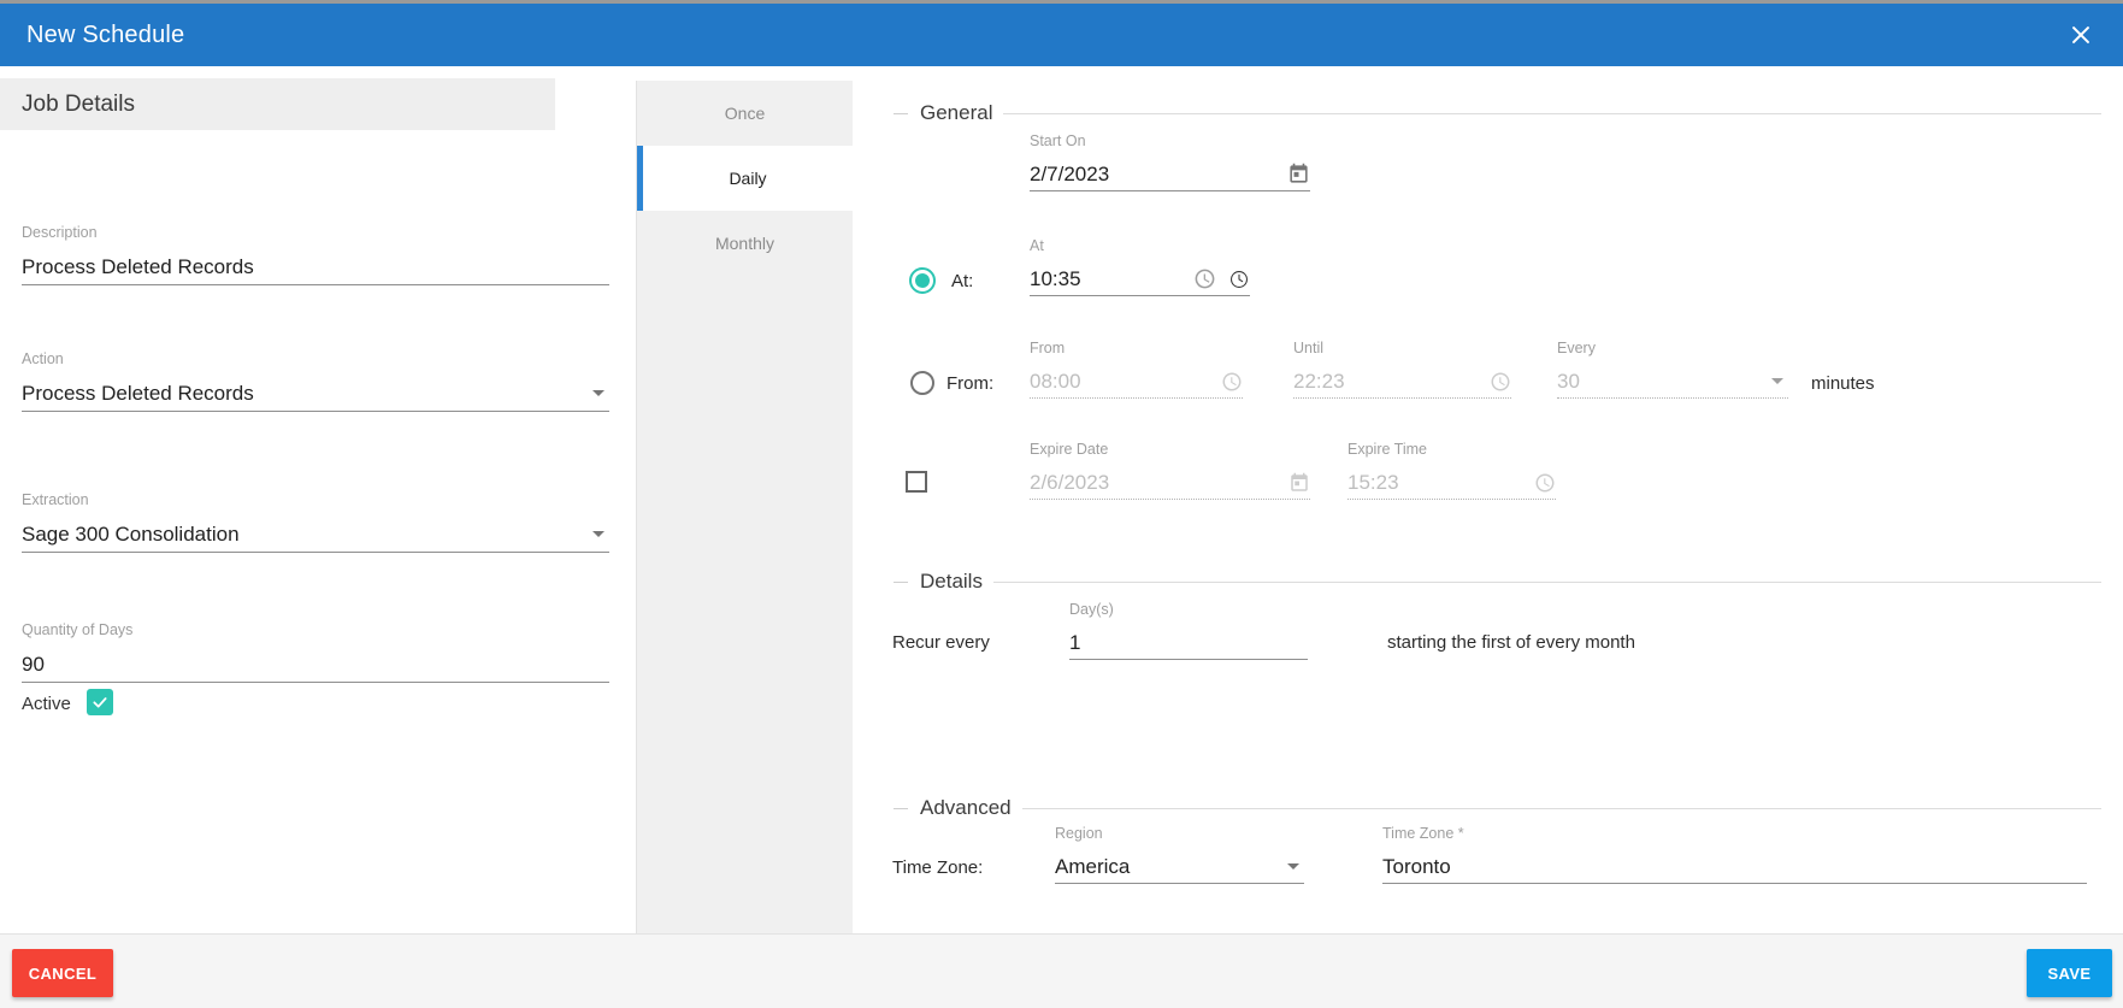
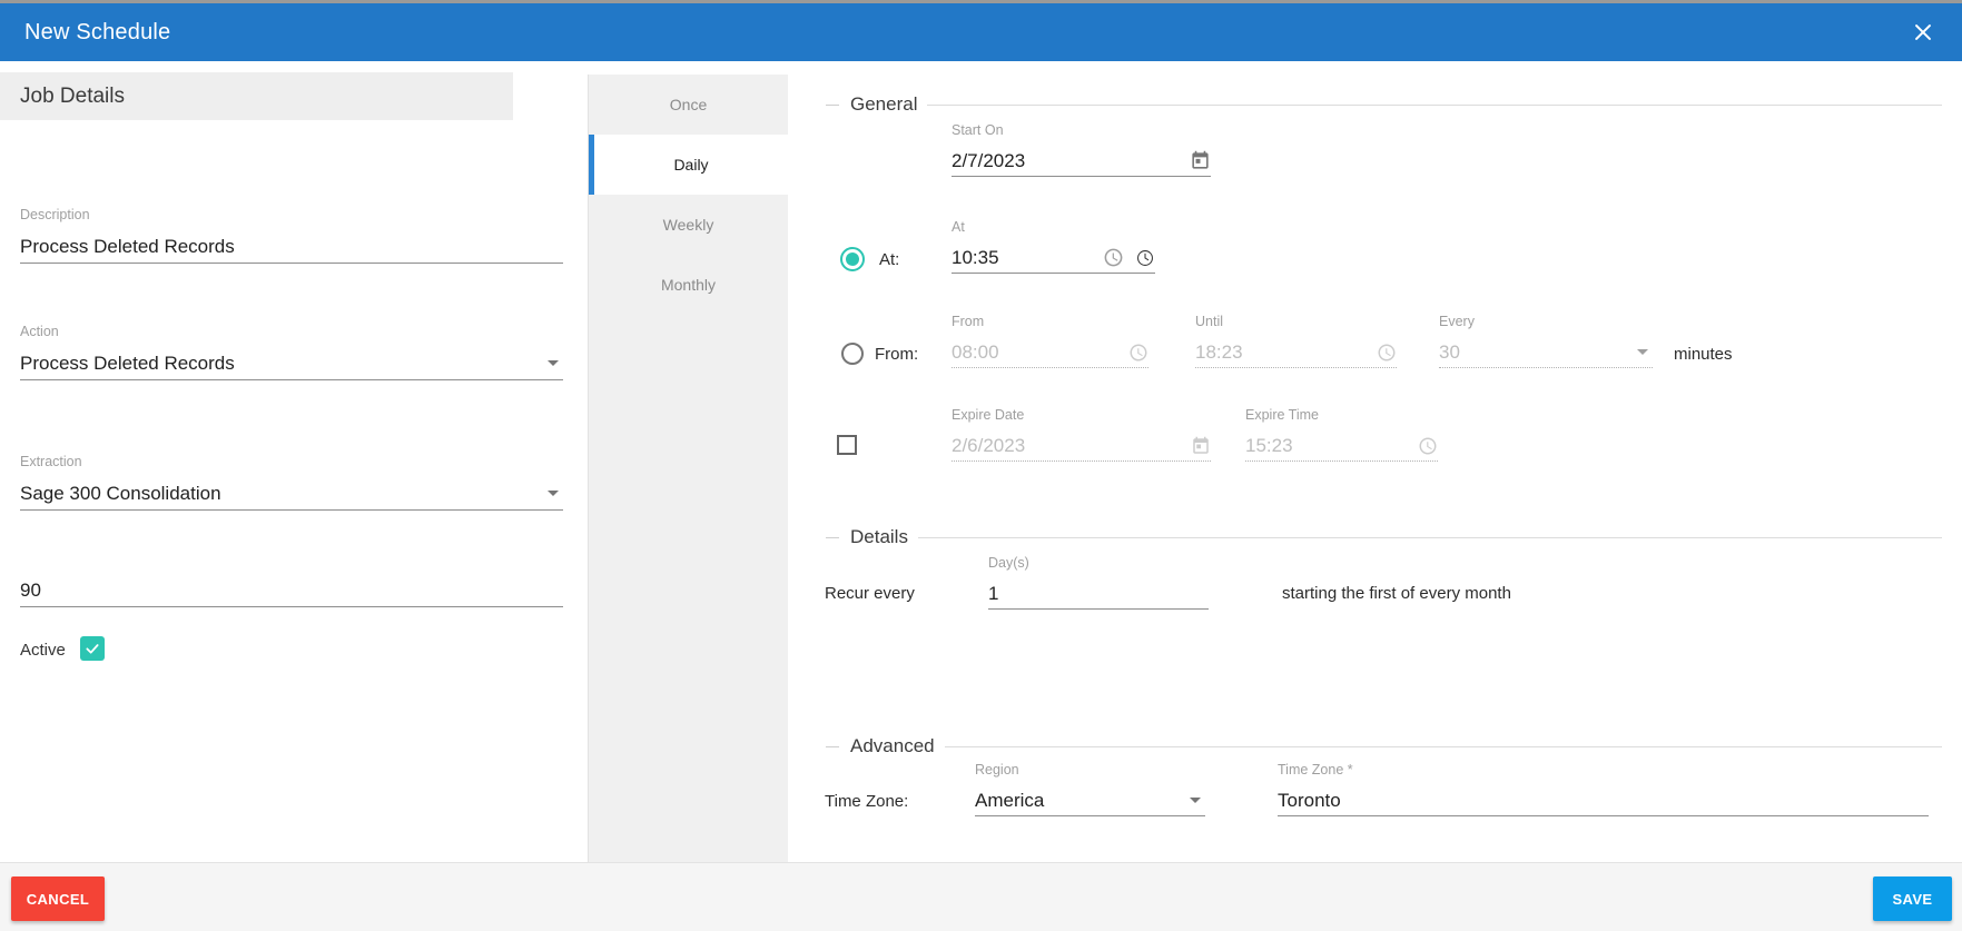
  New Schedule
  Job Details
  Description
  Process Deleted Records
  Action
  Process Deleted Records
  Extraction
  Sage 300 Consolidation
- Quantity of Days
  90
  Active
  Once
  Daily
+ Weekly
  Monthly
  General
  Start On
  2/7/2023
  At:
  At
  10:35
  From:
  From
  08:00
  Until
- 22:23
+ 18:23
  Every
  30
  minutes
  Expire Date
  2/6/2023
  Expire Time
  15:23
  Details
  Recur every
  Day(s)
  1
  starting the first of every month
  Advanced
  Time Zone:
  Region
  America
  Time Zone *
  Toronto
  CANCEL
  SAVE
